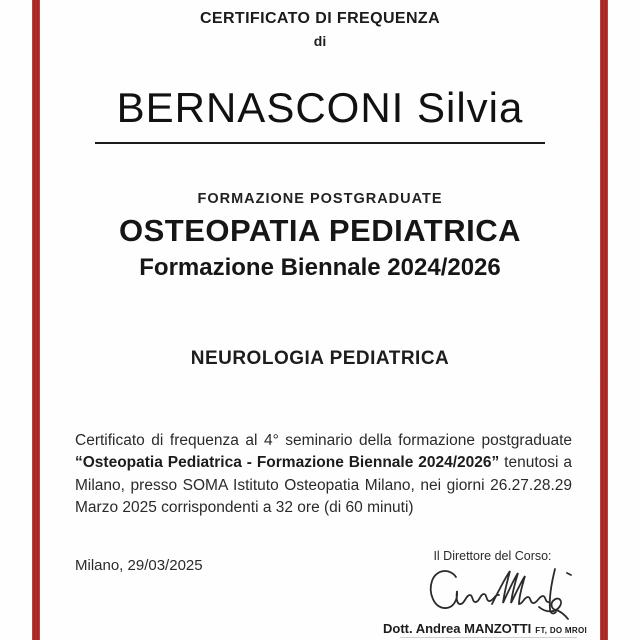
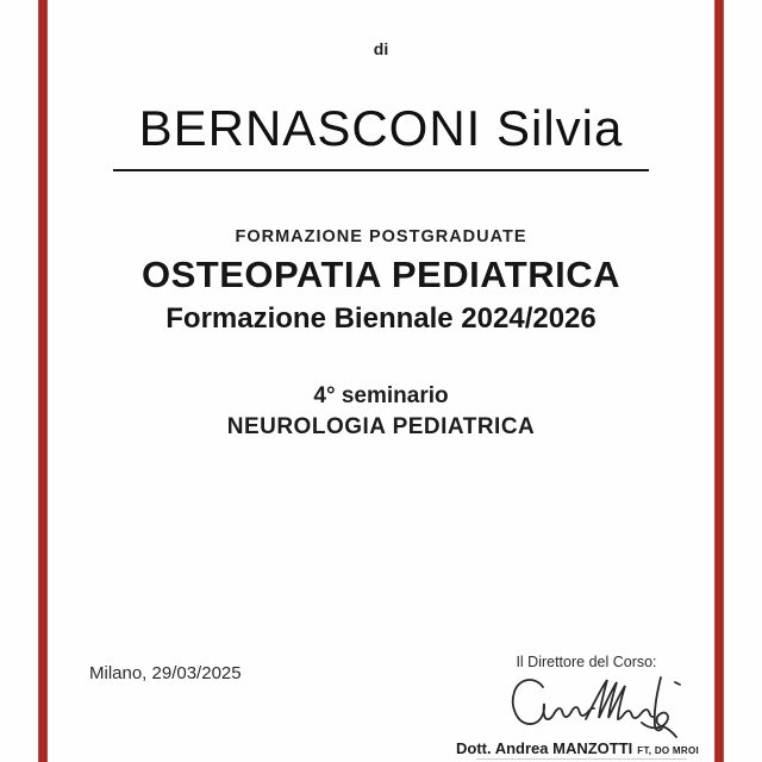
- CERTIFICATO DI FREQUENZA
  di
  BERNASCONI Silvia
  FORMAZIONE POSTGRADUATE
  OSTEOPATIA PEDIATRICA
  Formazione Biennale 2024/2026
+ 4° seminario
  NEUROLOGIA PEDIATRICA
- Certificato di frequenza al 4° seminario della formazione postgraduate “Osteopatia Pediatrica - Formazione Biennale 2024/2026” tenutosi a Milano, presso SOMA Istituto Osteopatia Milano, nei giorni 26.27.28.29 Marzo 2025 corrispondenti a 32 ore (di 60 minuti)
  Milano, 29/03/2025
  Il Direttore del Corso:
  Dott. Andrea MANZOTTI FT, DO MROI
